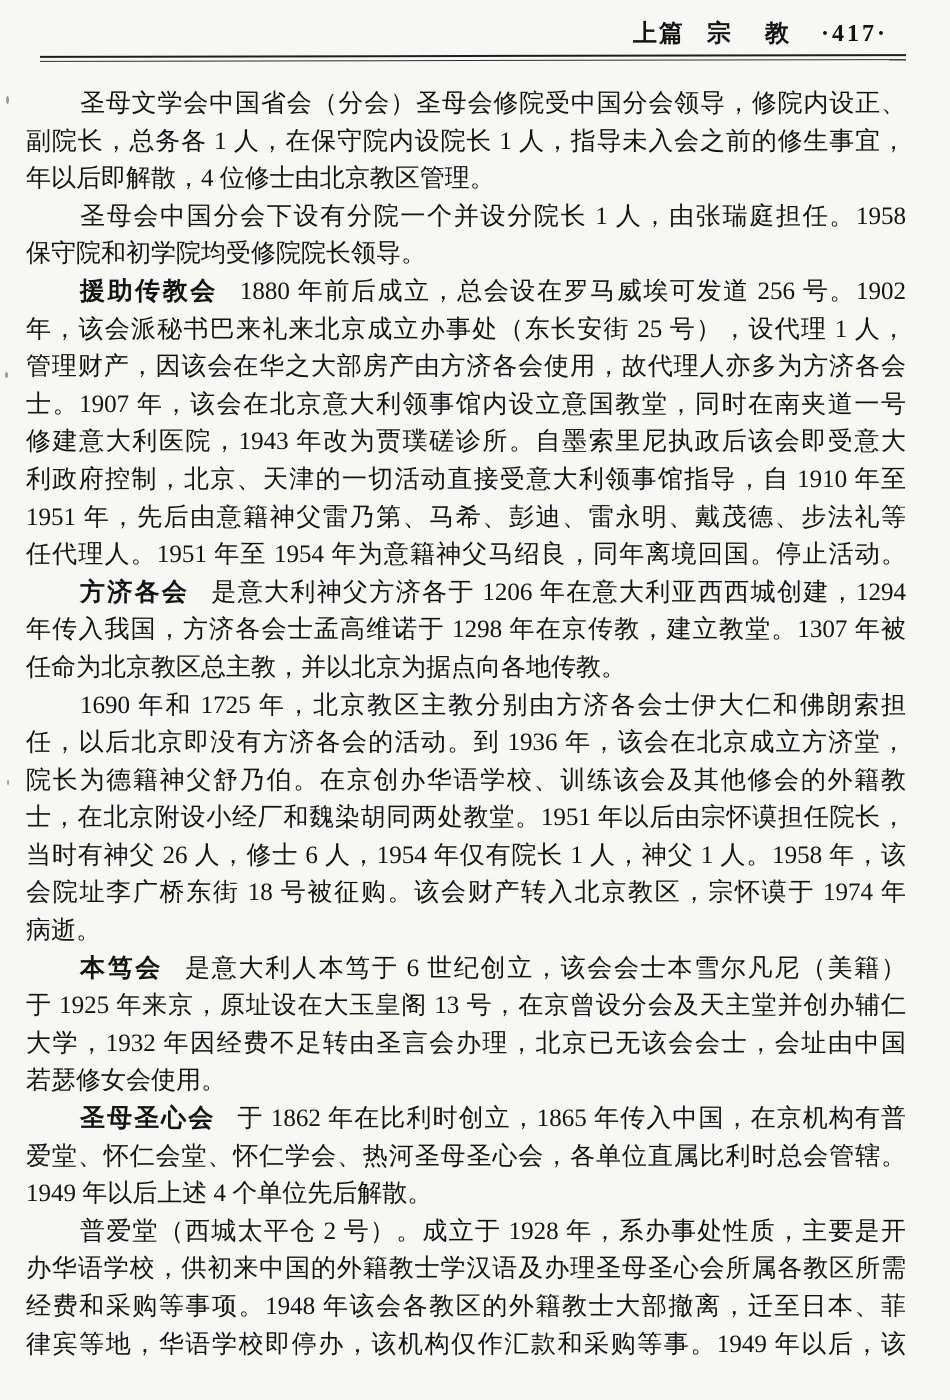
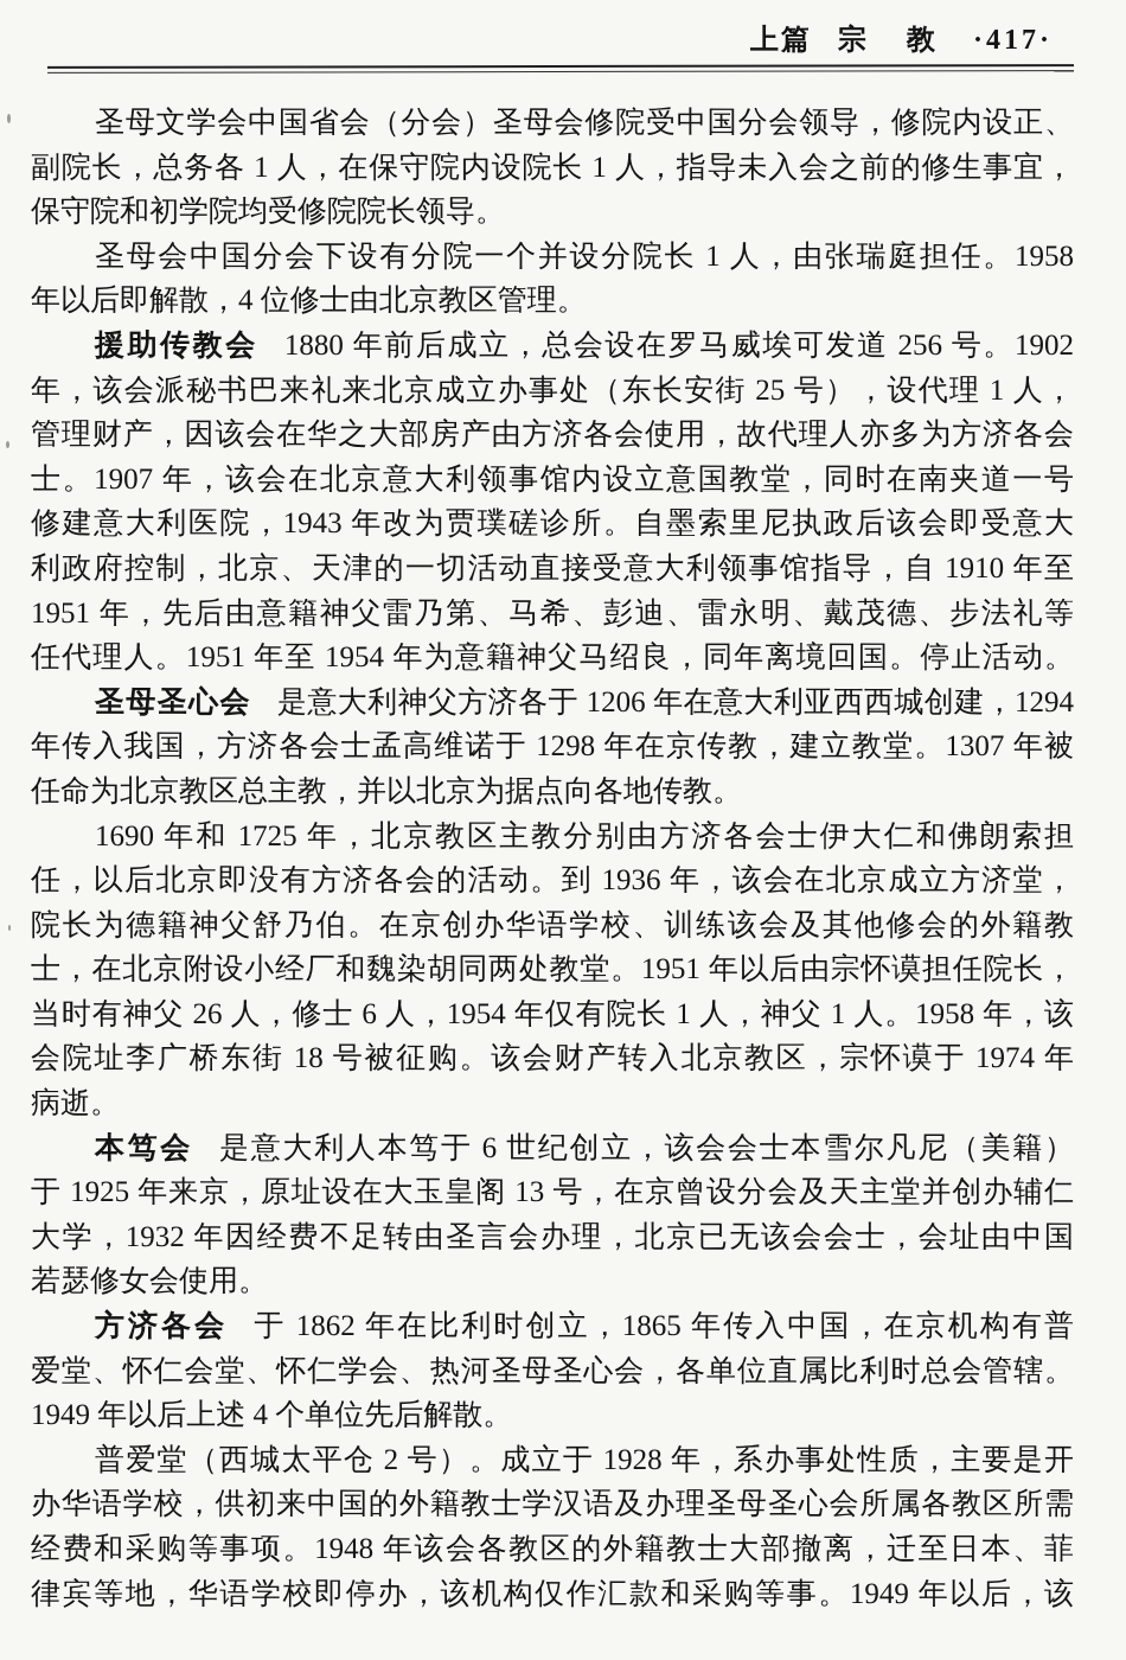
  上篇 宗 教 ·417·
  圣母文学会中国省会（分会）圣母会修院受中国分会领导，修院内设正、
  副院长，总务各 1 人，在保守院内设院长 1 人，指导未入会之前的修生事宜，
- 年以后即解散，4 位修士由北京教区管理。
+ 保守院和初学院均受修院院长领导。
  圣母会中国分会下设有分院一个并设分院长 1 人，由张瑞庭担任。1958
- 保守院和初学院均受修院院长领导。
+ 年以后即解散，4 位修士由北京教区管理。
  援助传教会 1880 年前后成立，总会设在罗马威埃可发道 256 号。1902
  年，该会派秘书巴来礼来北京成立办事处（东长安街 25 号），设代理 1 人，
  管理财产，因该会在华之大部房产由方济各会使用，故代理人亦多为方济各会
  士。1907 年，该会在北京意大利领事馆内设立意国教堂，同时在南夹道一号
  修建意大利医院，1943 年改为贾璞磋诊所。自墨索里尼执政后该会即受意大
  利政府控制，北京、天津的一切活动直接受意大利领事馆指导，自 1910 年至
  1951 年，先后由意籍神父雷乃第、马希、彭迪、雷永明、戴茂德、步法礼等
  任代理人。1951 年至 1954 年为意籍神父马绍良，同年离境回国。停止活动。
- 方济各会 是意大利神父方济各于 1206 年在意大利亚西西城创建，1294
+ 圣母圣心会 是意大利神父方济各于 1206 年在意大利亚西西城创建，1294
  年传入我国，方济各会士孟高维诺于 1298 年在京传教，建立教堂。1307 年被
  任命为北京教区总主教，并以北京为据点向各地传教。
  1690 年和 1725 年，北京教区主教分别由方济各会士伊大仁和佛朗索担
  任，以后北京即没有方济各会的活动。到 1936 年，该会在北京成立方济堂，
  院长为德籍神父舒乃伯。在京创办华语学校、训练该会及其他修会的外籍教
  士，在北京附设小经厂和魏染胡同两处教堂。1951 年以后由宗怀谟担任院长，
  当时有神父 26 人，修士 6 人，1954 年仅有院长 1 人，神父 1 人。1958 年，该
  会院址李广桥东街 18 号被征购。该会财产转入北京教区，宗怀谟于 1974 年
  病逝。
  本笃会 是意大利人本笃于 6 世纪创立，该会会士本雪尔凡尼（美籍）
  于 1925 年来京，原址设在大玉皇阁 13 号，在京曾设分会及天主堂并创办辅仁
  大学，1932 年因经费不足转由圣言会办理，北京已无该会会士，会址由中国
  若瑟修女会使用。
- 圣母圣心会 于 1862 年在比利时创立，1865 年传入中国，在京机构有普
+ 方济各会 于 1862 年在比利时创立，1865 年传入中国，在京机构有普
  爱堂、怀仁会堂、怀仁学会、热河圣母圣心会，各单位直属比利时总会管辖。
  1949 年以后上述 4 个单位先后解散。
  普爱堂（西城太平仓 2 号）。成立于 1928 年，系办事处性质，主要是开
  办华语学校，供初来中国的外籍教士学汉语及办理圣母圣心会所属各教区所需
  经费和采购等事项。1948 年该会各教区的外籍教士大部撤离，迁至日本、菲
  律宾等地，华语学校即停办，该机构仅作汇款和采购等事。1949 年以后，该
